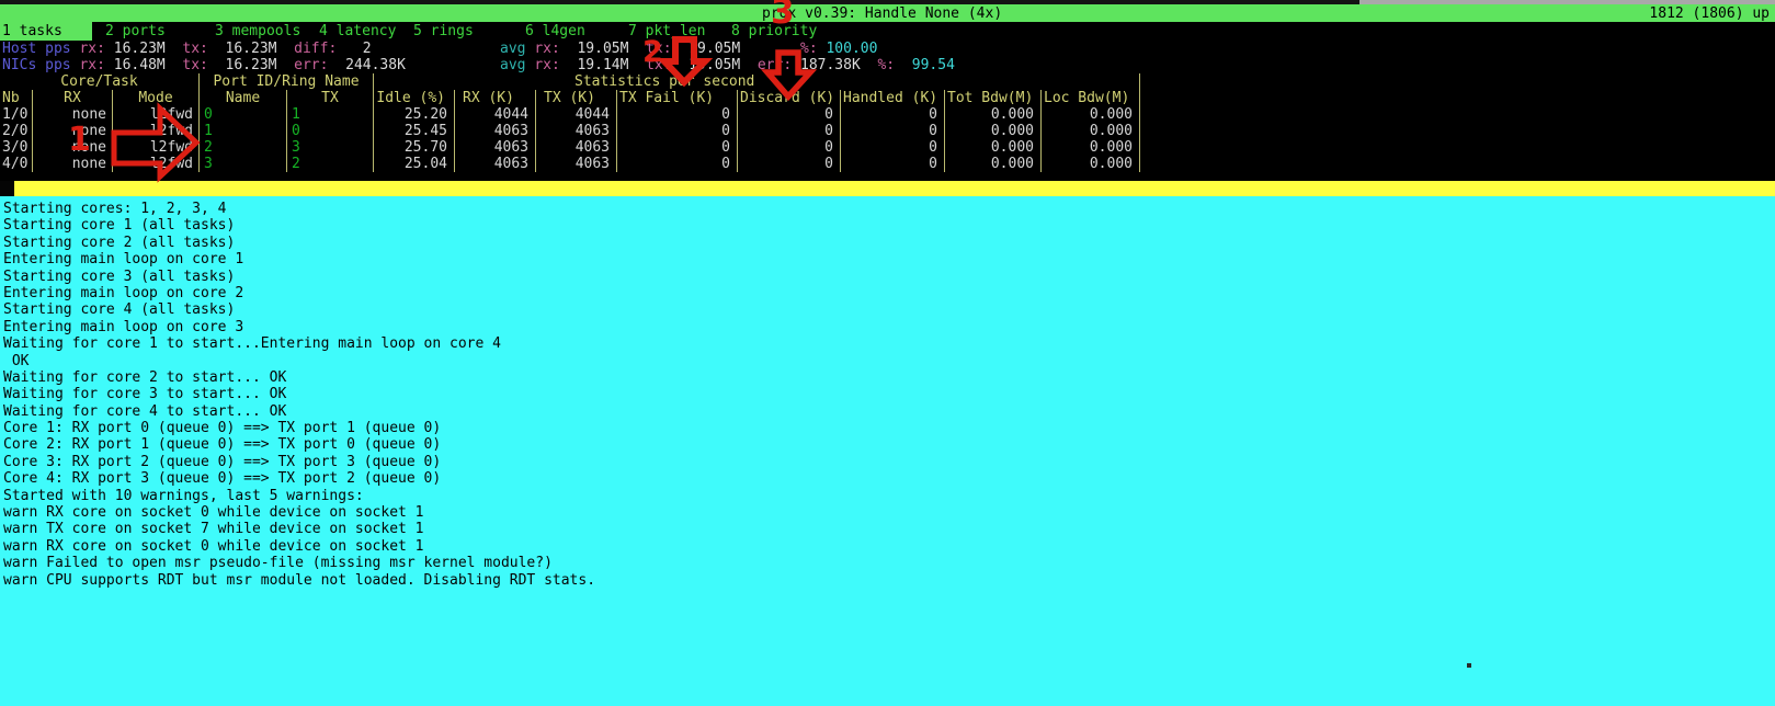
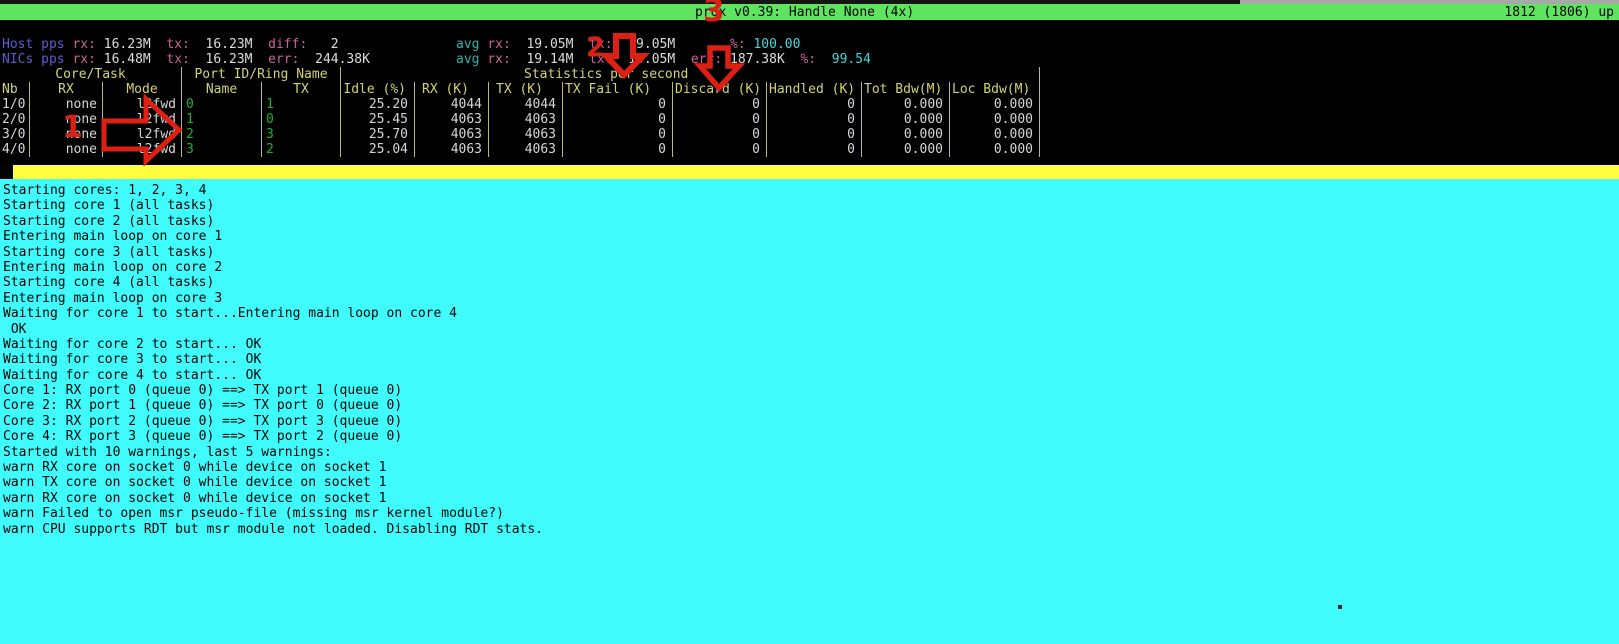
  prox v0.39: Handle None (4x)
  1812 (1806) up
- 1 tasks
- 2 ports
- 3 mempools
- 4 latency
- 5 rings
- 6 l4gen
- 7 pkt_len
- 8 priority
  Host pps rx: 16.23M tx: 16.23M diff: 2 avg rx: 19.05M tx: 9.05M %: 100.00
  NICs pps rx: 16.48M tx: 16.23M err: 244.38K avg rx: 19.14M tx 1.05M er: 187.38K %: 99.54
  Core/Task
  Port ID/Ring Name
  Statistics pr second
  Nb
  RX
  Mode
  Name
  TX
  Idle (%)
  RX (K)
  TX (K)
  TX Fail (K)
  Discad (K)
  Handled (K)
  Tot Bdw(M)
  Loc Bdw(M)
  1/0
  none
  lfwd
  0
  1
  25.20
  4044
  4044
  0
  0
  0
  0.000
  0.000
  2/0
  none
  1
  0
  25.45
  4063
  4063
  0
  0
  0
  0.000
  0.000
  3/0
  none
  l2fw
  2
  3
  25.70
  4063
  4063
  0
  0
  0
  0.000
  0.000
  4/0
  none
  3
  2
  25.04
  4063
  4063
  0
  0
  0
  0.000
  0.000
  Starting cores: 1, 2, 3, 4
  Starting core 1 (all tasks)
  Starting core 2 (all tasks)
  Entering main loop on core 1
  Starting core 3 (all tasks)
  Entering main loop on core 2
  Starting core 4 (all tasks)
  Entering main loop on core 3
  Waiting for core 1 to start...Entering main loop on core 4
  OK
  Waiting for core 2 to start... OK
  Waiting for core 3 to start... OK
  Waiting for core 4 to start... OK
  Core 1: RX port 0 (queue 0) ==> TX port 1 (queue 0)
  Core 2: RX port 1 (queue 0) ==> TX port 0 (queue 0)
  Core 3: RX port 2 (queue 0) ==> TX port 3 (queue 0)
  Core 4: RX port 3 (queue 0) ==> TX port 2 (queue 0)
  Started with 10 warnings, last 5 warnings:
  warn RX core on socket 0 while device on socket 1
- warn TX core on socket 7 while device on socket 1
+ warn TX core on socket 0 while device on socket 1
  warn RX core on socket 0 while device on socket 1
  warn Failed to open msr pseudo-file (missing msr kernel module?)
  warn CPU supports RDT but msr module not loaded. Disabling RDT stats.
  1
  2
  3
